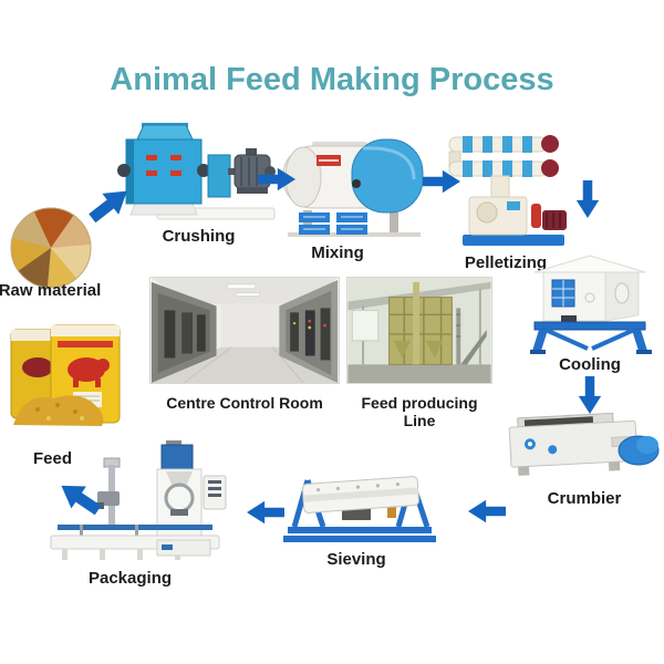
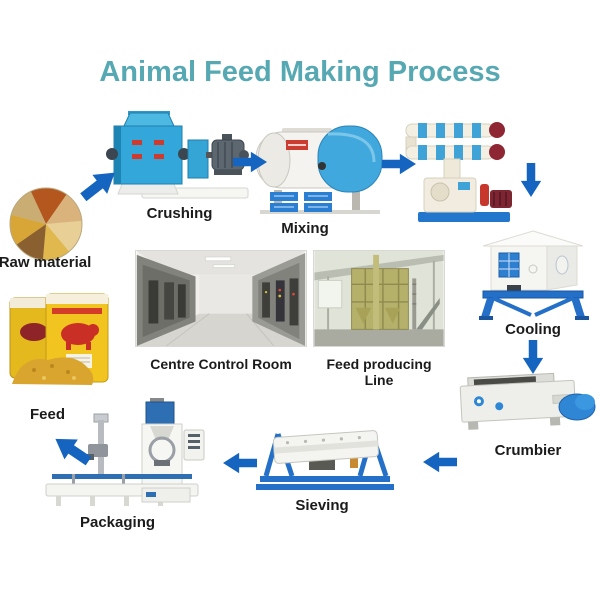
  Animal Feed Making Process
  Raw material
  Crushing
  Mixing
- Pelletizing
  Cooling
  Crumbier
  Sieving
  Packaging
  Feed
  Centre Control Room
  Feed producing Line
